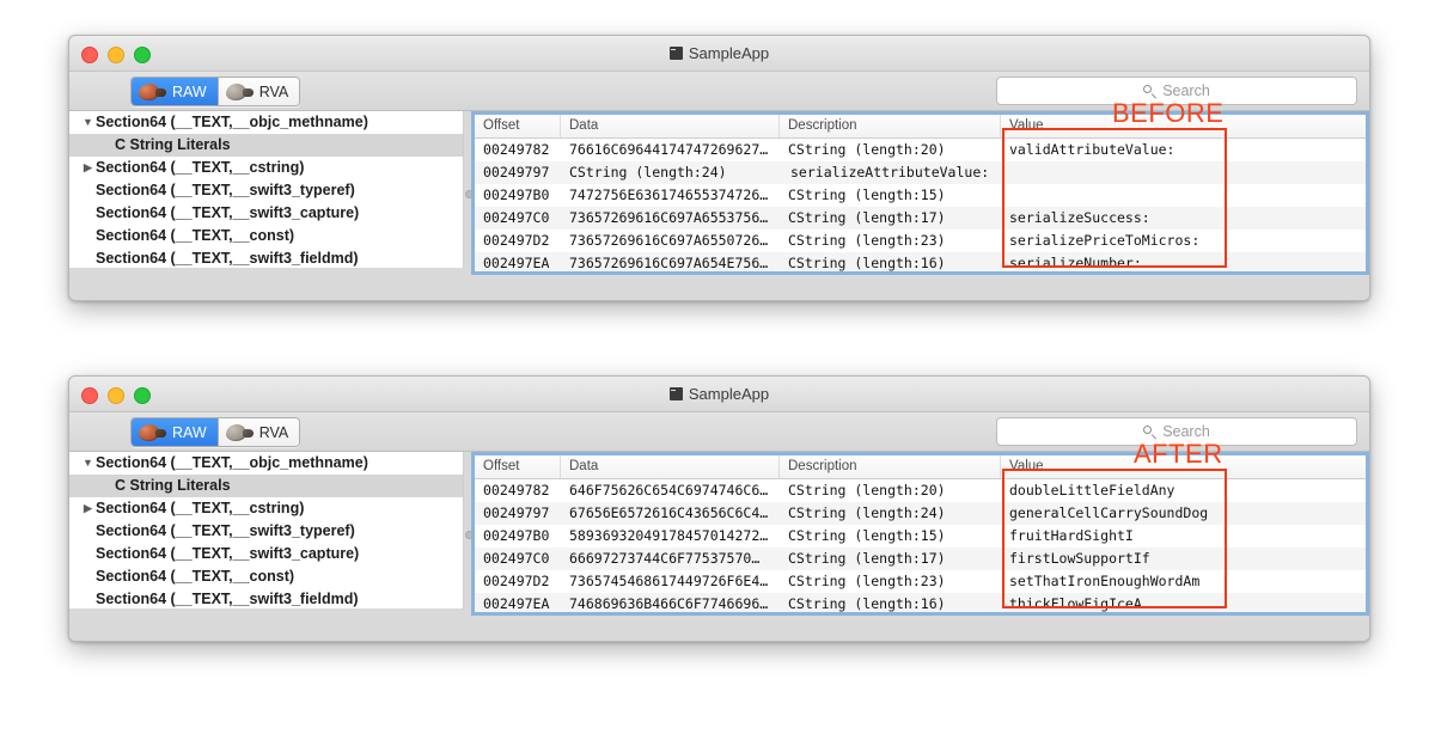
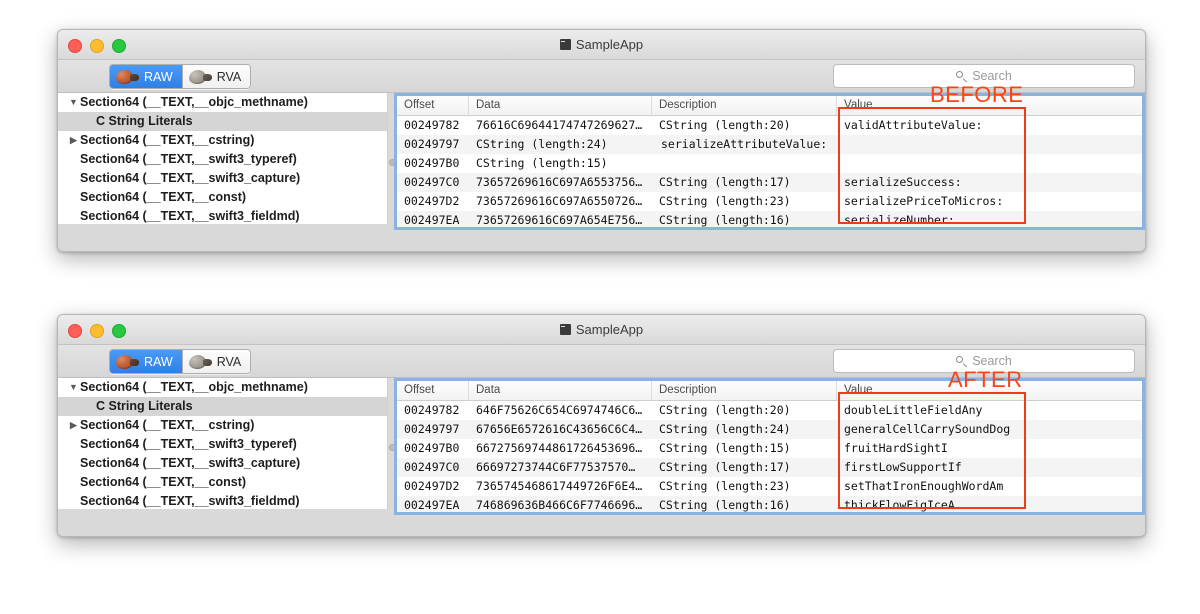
  SampleApp
  RAW
  RVA
  Search
  ▼
  Section64 (__TEXT,__objc_methname)
  C String Literals
  ▶
  Section64 (__TEXT,__cstring)
  Section64 (__TEXT,__swift3_typeref)
  Section64 (__TEXT,__swift3_capture)
  Section64 (__TEXT,__const)
  Section64 (__TEXT,__swift3_fieldmd)
  Offset
  Data
  Description
  Value
  00249782
  76616C69644174747269627…
  CString (length:20)
  validAttributeValue:
  00249797
  CString (length:24)
  serializeAttributeValue:
  002497B0
- 7472756E636174655374726…
  CString (length:15)
  002497C0
  73657269616C697A6553756…
  CString (length:17)
  serializeSuccess:
  002497D2
  73657269616C697A6550726…
  CString (length:23)
  serializePriceToMicros:
  002497EA
  73657269616C697A654E756…
  CString (length:16)
  serializeNumber:
  SampleApp
  RAW
  RVA
  Search
  ▼
  Section64 (__TEXT,__objc_methname)
  C String Literals
  ▶
  Section64 (__TEXT,__cstring)
  Section64 (__TEXT,__swift3_typeref)
  Section64 (__TEXT,__swift3_capture)
  Section64 (__TEXT,__const)
  Section64 (__TEXT,__swift3_fieldmd)
  Offset
  Data
  Description
  Value
  00249782
  646F75626C654C6974746C6…
  CString (length:20)
  doubleLittleFieldAny
  00249797
  67656E6572616C43656C6C4…
  CString (length:24)
  generalCellCarrySoundDog
  002497B0
- 58936932049178457014272…
+ 66727569744861726453696…
  CString (length:15)
  fruitHardSightI
  002497C0
  66697273744C6F77537570…
  CString (length:17)
  firstLowSupportIf
  002497D2
  7365745468617449726F6E4…
  CString (length:23)
  setThatIronEnoughWordAm
  002497EA
  746869636B466C6F7746696…
  CString (length:16)
  thickFlowFigIceA
  BEFORE
  AFTER
